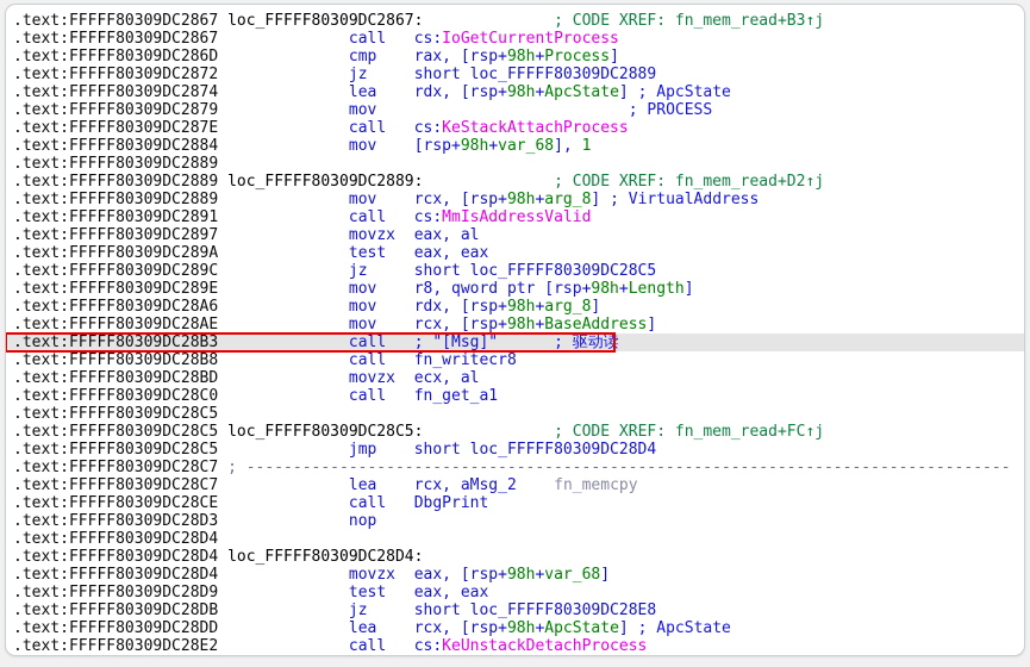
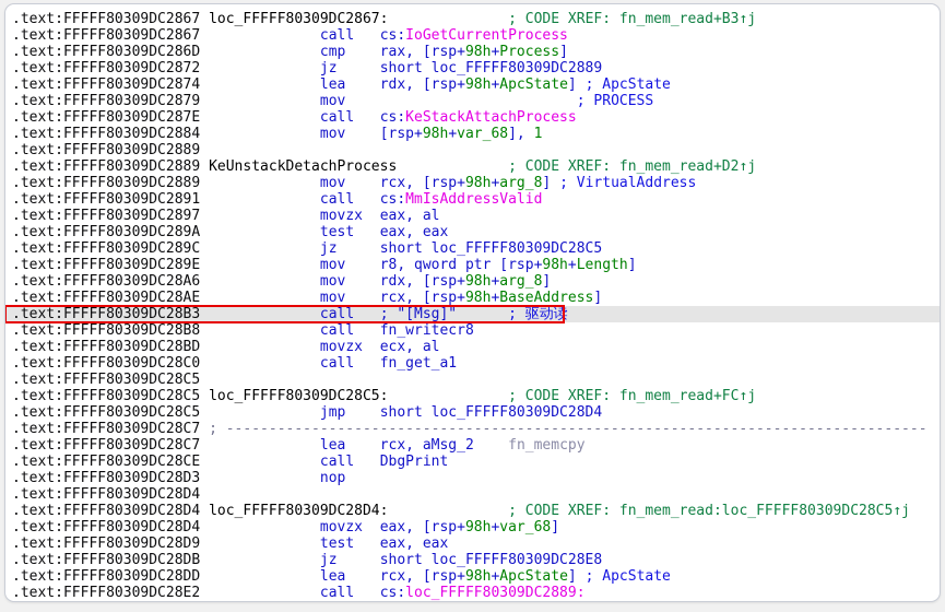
  .text:FFFFF80309DC2867
  loc_FFFFF80309DC2867:
  ; CODE XREF: fn_mem_read+B3↑j
  .text:FFFFF80309DC2867
  call
  cs:IoGetCurrentProcess
  .text:FFFFF80309DC286D
  cmp
  rax, [rsp+98h+Process]
  .text:FFFFF80309DC2872
  jz
  short loc_FFFFF80309DC2889
  .text:FFFFF80309DC2874
  lea
  rdx, [rsp+98h+ApcState]
  ; ApcState
  .text:FFFFF80309DC2879
  mov
  ; PROCESS
  .text:FFFFF80309DC287E
  call
  cs:KeStackAttachProcess
  .text:FFFFF80309DC2884
  mov
  [rsp+98h+var_68], 1
  .text:FFFFF80309DC2889
  .text:FFFFF80309DC2889
- loc_FFFFF80309DC2889:
+ KeUnstackDetachProcess
  ; CODE XREF: fn_mem_read+D2↑j
  .text:FFFFF80309DC2889
  mov
  rcx, [rsp+98h+arg_8]
  ; VirtualAddress
  .text:FFFFF80309DC2891
  call
  cs:MmIsAddressValid
  .text:FFFFF80309DC2897
  movzx
  eax, al
  .text:FFFFF80309DC289A
  test
  eax, eax
  .text:FFFFF80309DC289C
  jz
  short loc_FFFFF80309DC28C5
  .text:FFFFF80309DC289E
  mov
  r8, qword ptr [rsp+98h+Length]
  .text:FFFFF80309DC28A6
  mov
  rdx, [rsp+98h+arg_8]
  .text:FFFFF80309DC28AE
  mov
  rcx, [rsp+98h+BaseAddress]
  .text:FFFFF80309DC28B3
  call
  ; "[Msg]"
  ; 驱动读
  .text:FFFFF80309DC28B8
  call
  fn_writecr8
  .text:FFFFF80309DC28BD
  movzx
  ecx, al
  .text:FFFFF80309DC28C0
  call
  fn_get_a1
  .text:FFFFF80309DC28C5
  .text:FFFFF80309DC28C5
  loc_FFFFF80309DC28C5:
  ; CODE XREF: fn_mem_read+FC↑j
  .text:FFFFF80309DC28C5
  jmp
  short loc_FFFFF80309DC28D4
  .text:FFFFF80309DC28C7
  ; ----------------------------------------------------------------------------------
  .text:FFFFF80309DC28C7
  lea
  rcx, aMsg_2
  fn_memcpy
  .text:FFFFF80309DC28CE
  call
  DbgPrint
  .text:FFFFF80309DC28D3
  nop
  .text:FFFFF80309DC28D4
  .text:FFFFF80309DC28D4
  loc_FFFFF80309DC28D4:
+ ; CODE XREF: fn_mem_read:loc_FFFFF80309DC28C5↑j
  .text:FFFFF80309DC28D4
  movzx
  eax, [rsp+98h+var_68]
  .text:FFFFF80309DC28D9
  test
  eax, eax
  .text:FFFFF80309DC28DB
  jz
  short loc_FFFFF80309DC28E8
  .text:FFFFF80309DC28DD
  lea
  rcx, [rsp+98h+ApcState]
  ; ApcState
  .text:FFFFF80309DC28E2
  call
- cs:KeUnstackDetachProcess
+ cs:loc_FFFFF80309DC2889:
